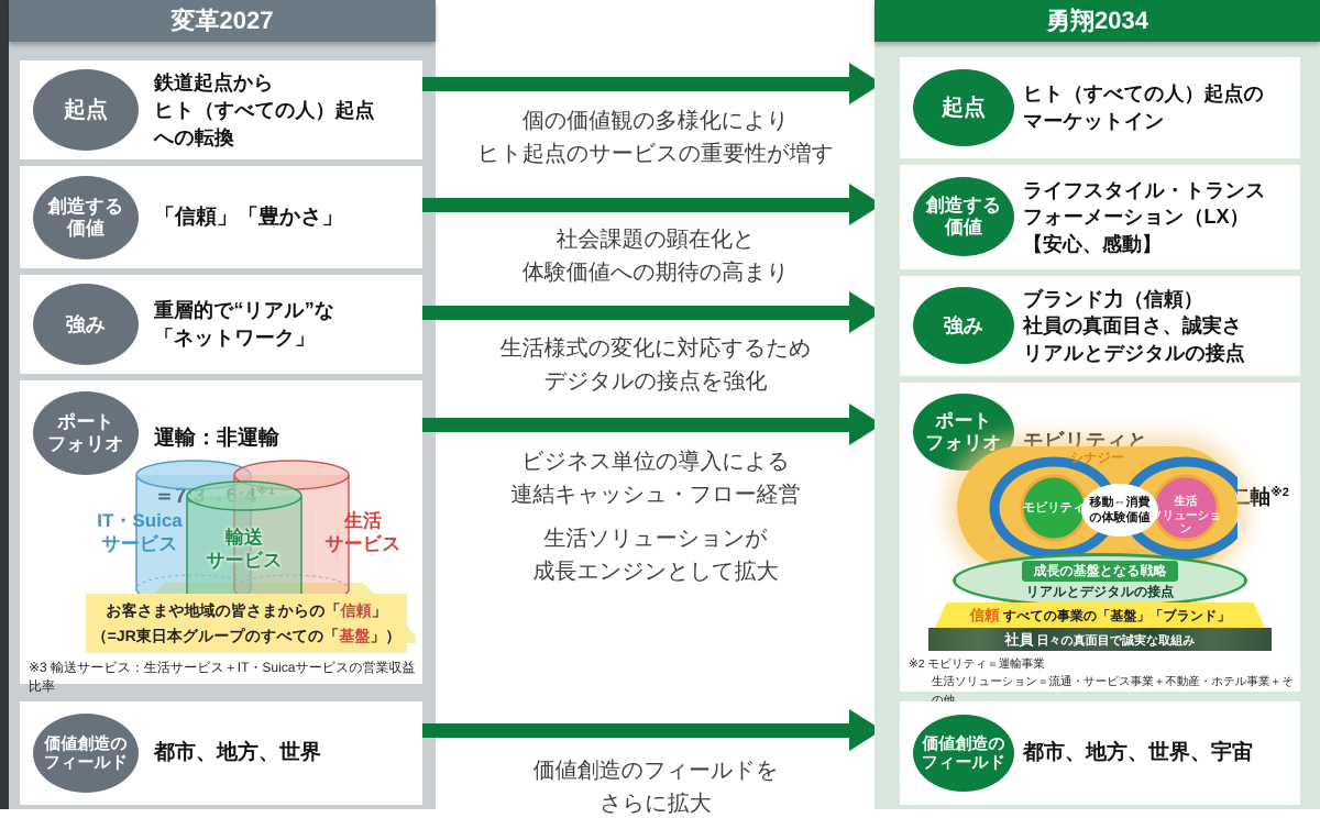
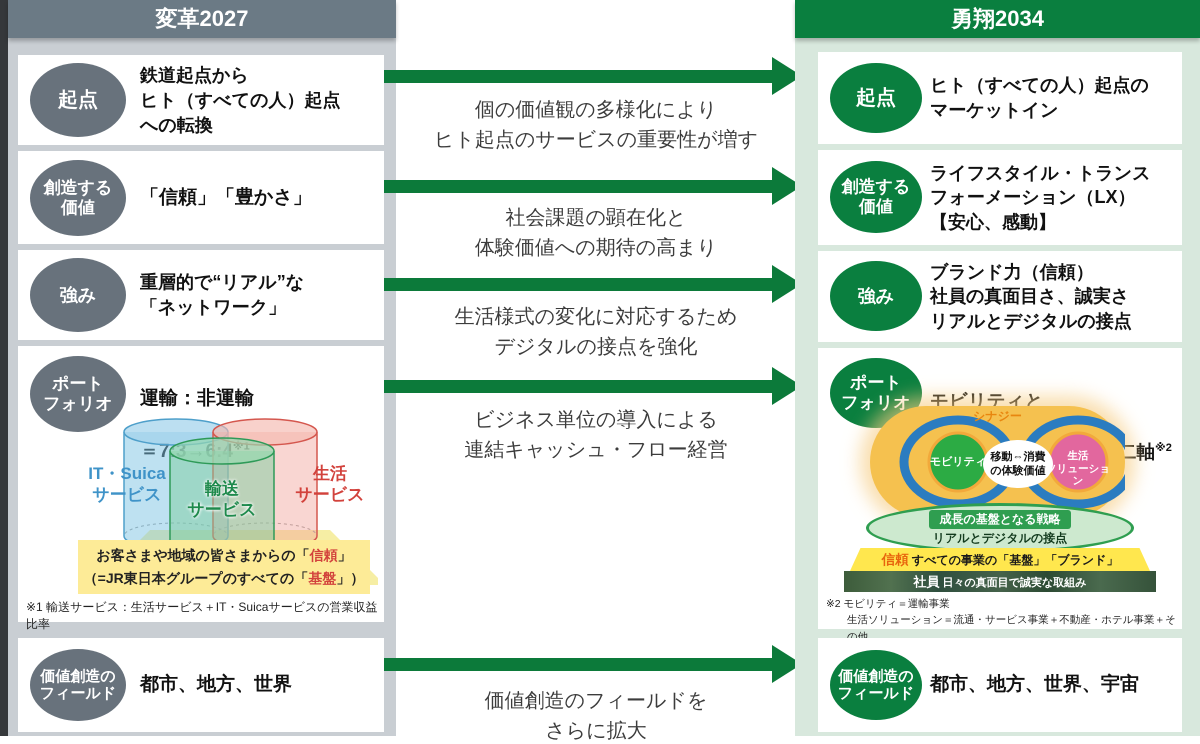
  変革2027
  起点
  鉄道起点から
  ヒト（すべての人）起点
  への転換
  創造する
  価値
  「信頼」「豊かさ」
  強み
  重層的で“リアル”な
  「ネットワーク」
  ポート
  フォリオ
  運輸：非運輸
  ＝7:3→6:4※1
  IT・Suica
  サービス
  輸送
  サービス
  生活
  サービス
  お客さまや地域の皆さまからの「信頼」
  （=JR東日本グループのすべての「基盤」）
- ※3 輸送サービス：生活サービス＋IT・Suicaサービスの営業収益比率
+ ※1 輸送サービス：生活サービス＋IT・Suicaサービスの営業収益比率
  価値創造の
  フィールド
  都市、地方、世界
  個の価値観の多様化により
  ヒト起点のサービスの重要性が増す
  社会課題の顕在化と
  体験価値への期待の高まり
  生活様式の変化に対応するため
  デジタルの接点を強化
  ビジネス単位の導入による
  連結キャッシュ・フロー経営
- 生活ソリューションが
- 成長エンジンとして拡大
  価値創造のフィールドを
  さらに拡大
  勇翔2034
  起点
  ヒト（すべての人）起点の
  マーケットイン
  創造する
  価値
  ライフスタイル・トランス
  フォーメーション（LX）
  【安心、感動】
  強み
  ブランド力（信頼）
  社員の真面目さ、誠実さ
  リアルとデジタルの接点
  ポート
  フォリオ
  モビリティと
  シナジー
  モビリティ
  生活
  ソリューション
  移動⇔消費
  の体験価値
  成長の基盤となる戦略
  リアルとデジタルの接点
  信頼 すべての事業の「基盤」「ブランド」
  社員 日々の真面目で誠実な取組み
  ※2 モビリティ＝運輸事業
  生活ソリューション＝流通・サービス事業＋不動産・ホテル事業＋その他
  価値創造の
  フィールド
  都市、地方、世界、宇宙
